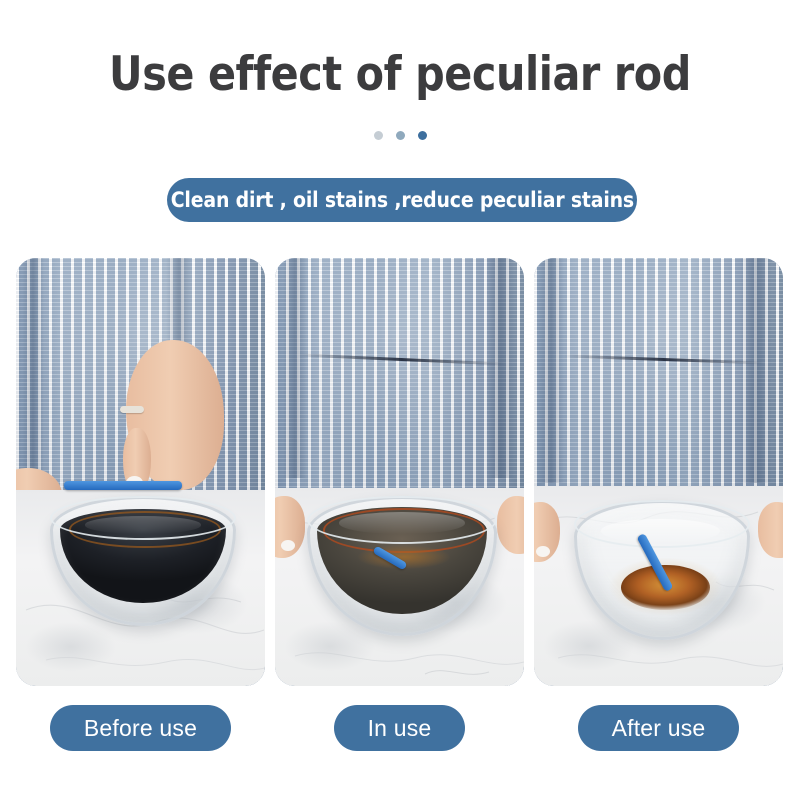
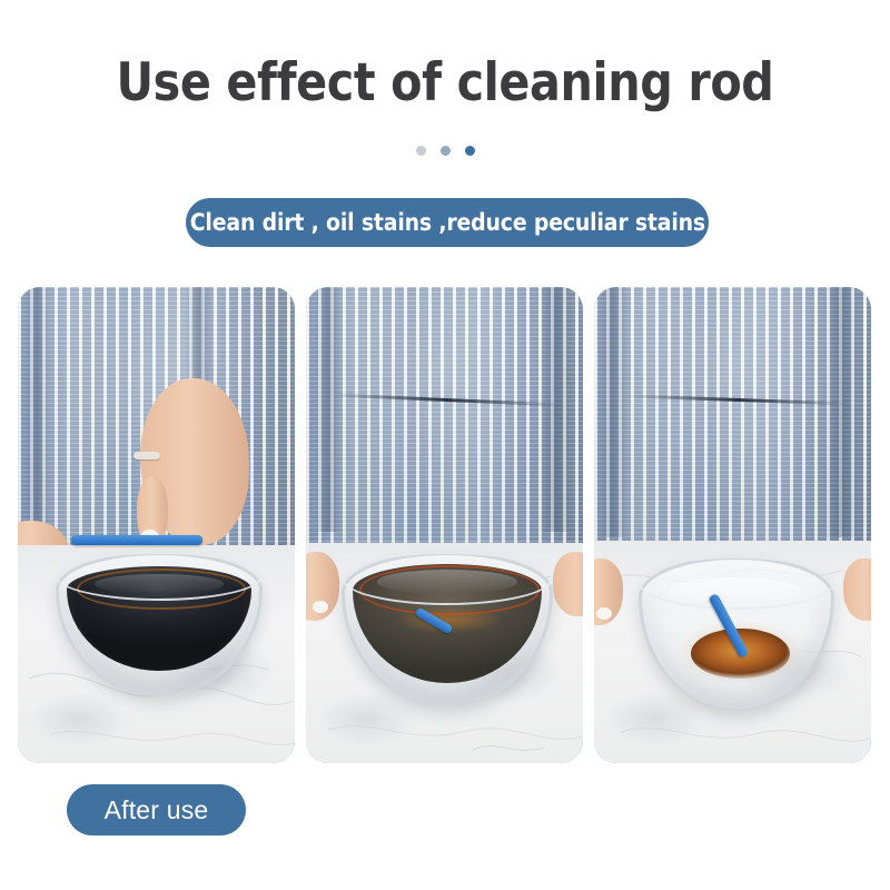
- Use effect of peculiar rod
+ Use effect of cleaning rod
  Clean dirt , oil stains ,reduce peculiar stains
- Before use
- In use
  After use
